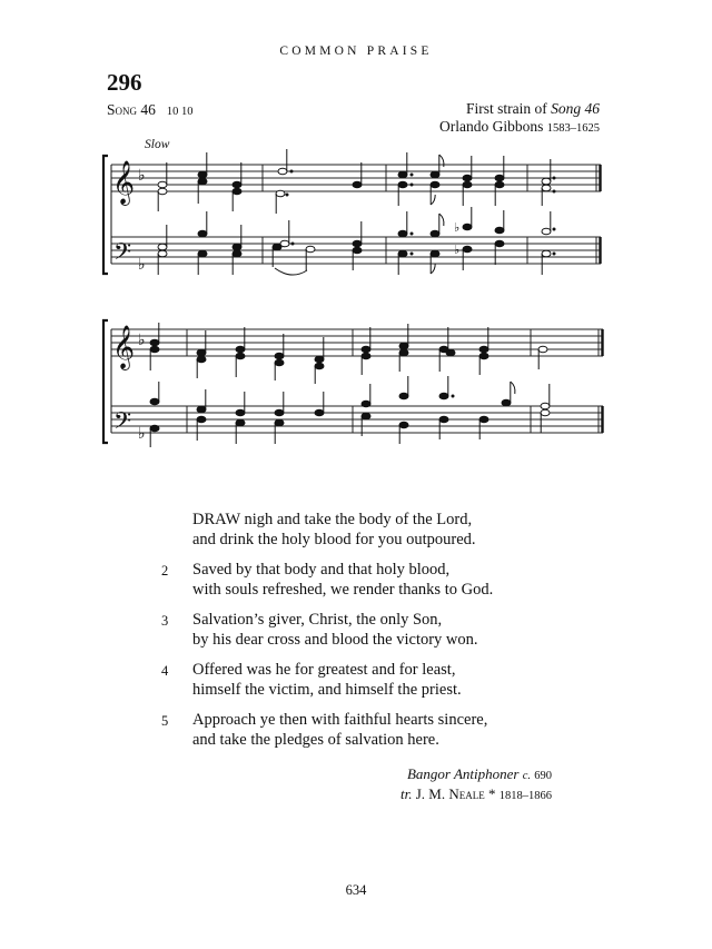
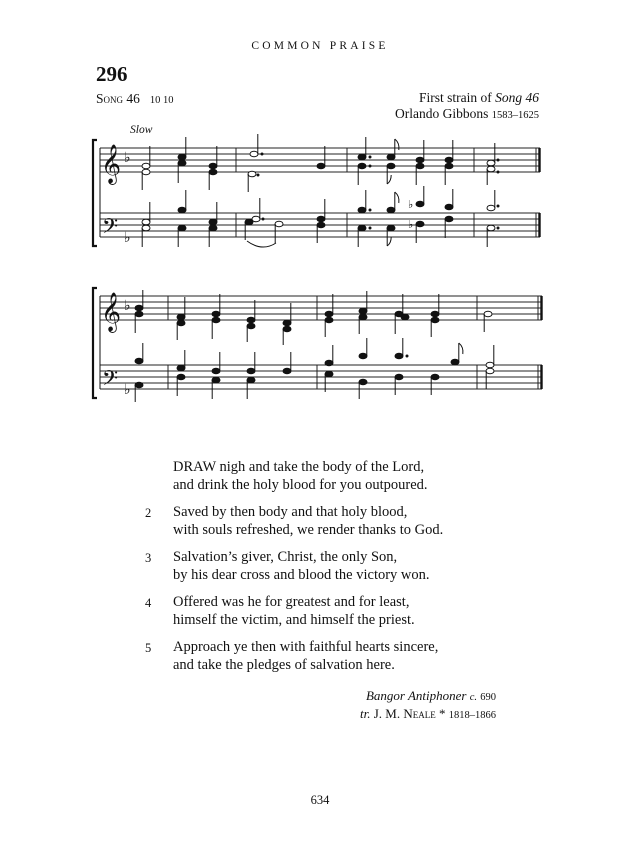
  COMMON PRAISE
  296
  Song 46 10 10
  First strain of Song 46
  Orlando Gibbons 1583–1625
  Slow
  𝄞
  𝄢
  𝄞
  𝄢
  ♭
  ♭
  ♭
  ♭
  ♭
  ♭
  DRAW nigh and take the body of the Lord,
  and drink the holy blood for you outpoured.
  2
- Saved by that body and that holy blood,
+ Saved by then body and that holy blood,
  with souls refreshed, we render thanks to God.
  3
  Salvation’s giver, Christ, the only Son,
  by his dear cross and blood the victory won.
  4
  Offered was he for greatest and for least,
  himself the victim, and himself the priest.
  5
  Approach ye then with faithful hearts sincere,
  and take the pledges of salvation here.
  Bangor Antiphoner c. 690
  tr. J. M. Neale * 1818–1866
  634
